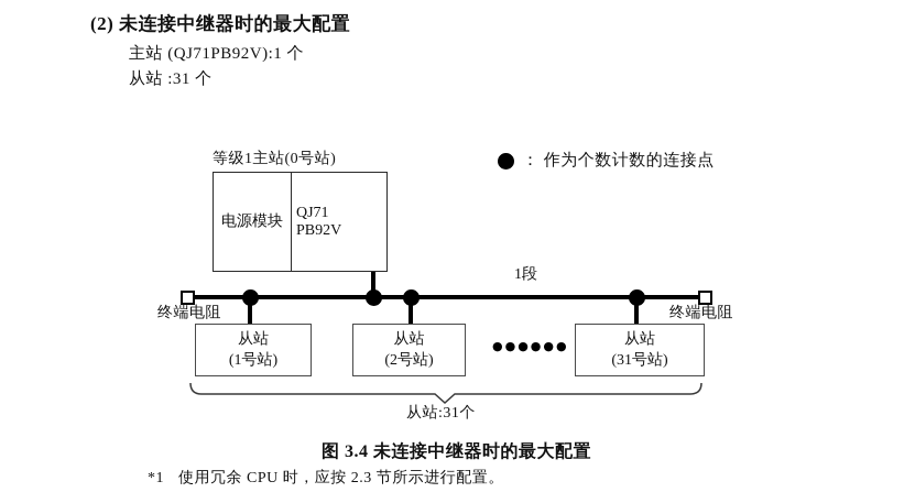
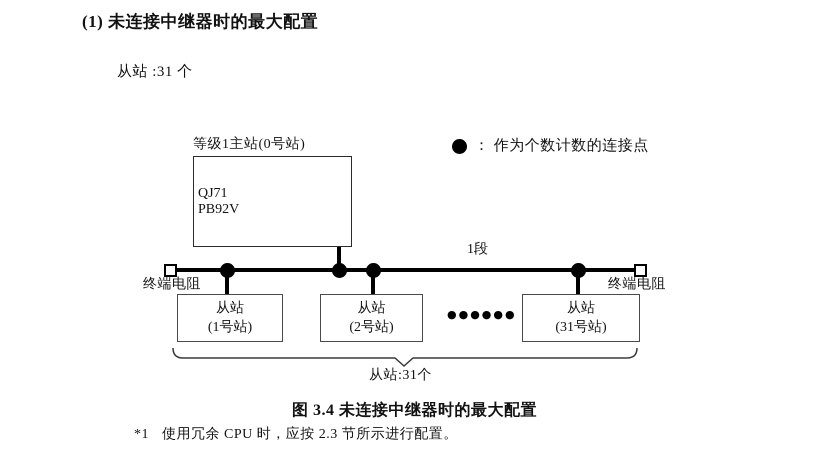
- (2) 未连接中继器时的最大配置
+ (1) 未连接中继器时的最大配置
- 主站 (QJ71PB92V):1 个
  从站 :31 个
  等级1主站(0号站)
- 电源模块
  QJ71
  PB92V
  ： 作为个数计数的连接点
  1段
  终端电阻
  终端电阻
  从站
  (1号站)
  从站
  (2号站)
  从站
  (31号站)
  ●●●●●●
  从站:31个
  图 3.4 未连接中继器时的最大配置
  *1 使用冗余 CPU 时，应按 2.3 节所示进行配置。
